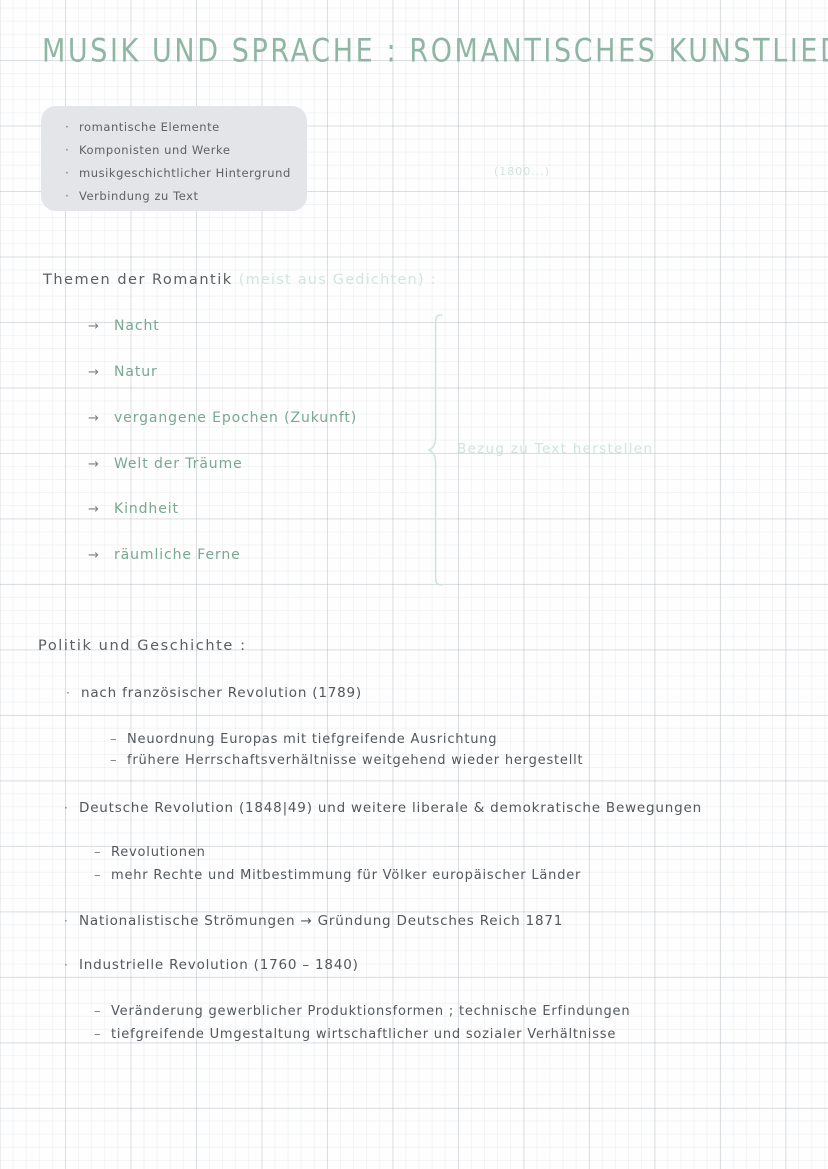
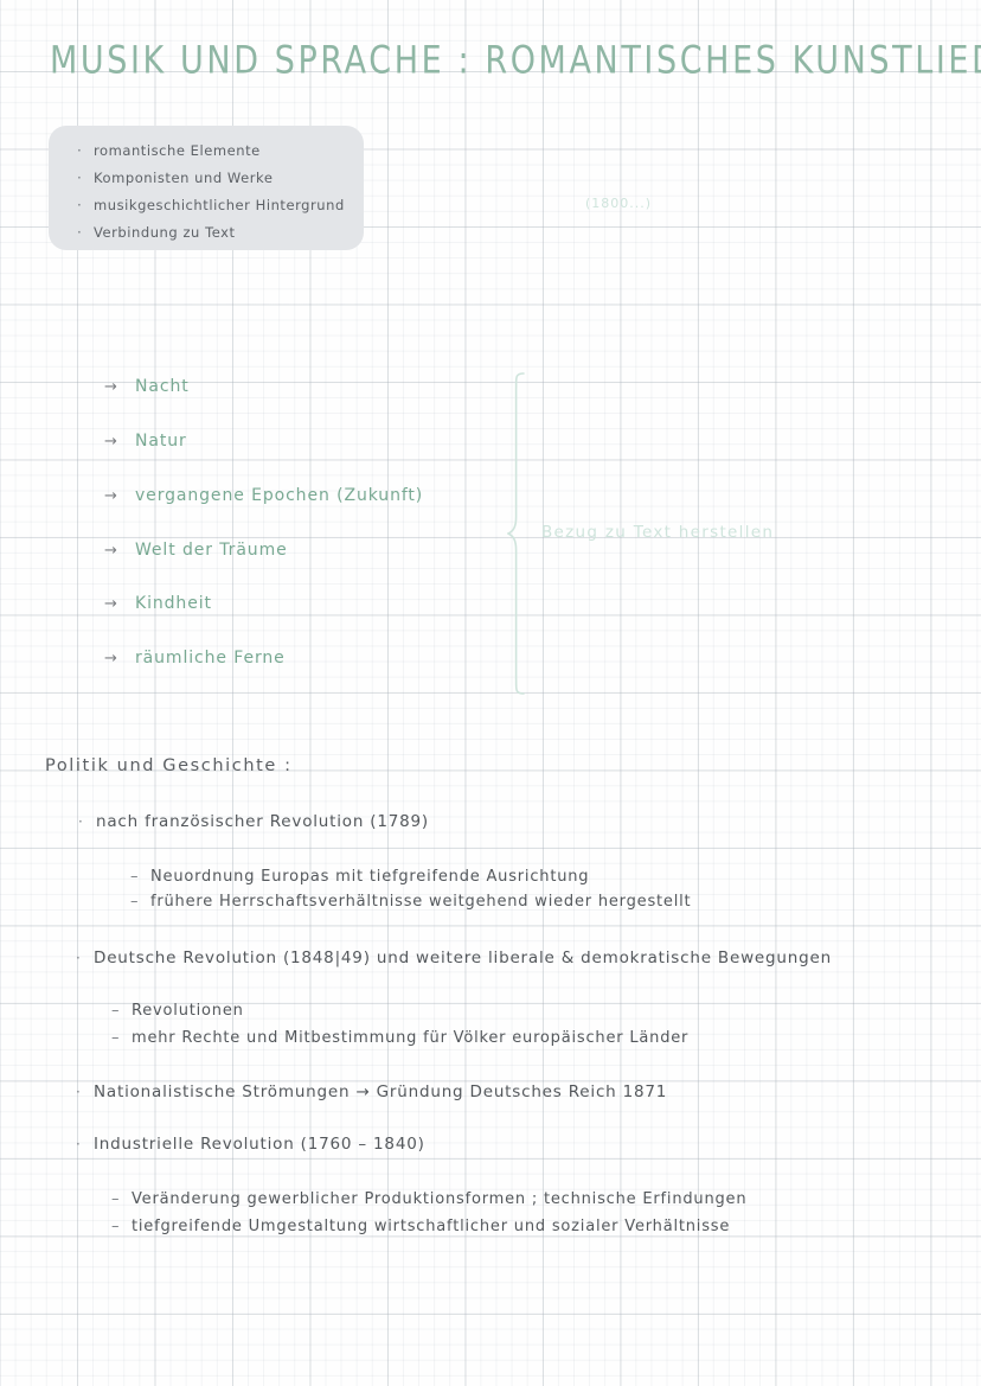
  MUSIK UND SPRACHE : ROMANTISCHES KUNSTLIE
  ·
  romantische Elemente
  ·
  Komponisten und Werke
  ·
  musikgeschichtlicher Hintergrund
  ·
  Verbindung zu Text
  (1800...)
- Themen der Romantik (meist aus Gedichten) :
  →
  Nacht
  →
  Natur
  →
  vergangene Epochen (Zukunft)
  →
  Welt der Träume
  →
  Kindheit
  →
  räumliche Ferne
  Bezug zu Text herstellen
  Politik und Geschichte :
  ·
  nach französischer Revolution (1789)
  –
  Neuordnung Europas mit tiefgreifende Ausrichtung
  –
  frühere Herrschaftsverhältnisse weitgehend wieder hergestellt
  ·
  Deutsche Revolution (1848|49) und weitere liberale & demokratische Bewegungen
  –
  Revolutionen
  –
  mehr Rechte und Mitbestimmung für Völker europäischer Länder
  ·
  Nationalistische Strömungen → Gründung Deutsches Reich 1871
  ·
  Industrielle Revolution (1760 – 1840)
  –
  Veränderung gewerblicher Produktionsformen ; technische Erfindungen
  –
  tiefgreifende Umgestaltung wirtschaftlicher und sozialer Verhältnisse
